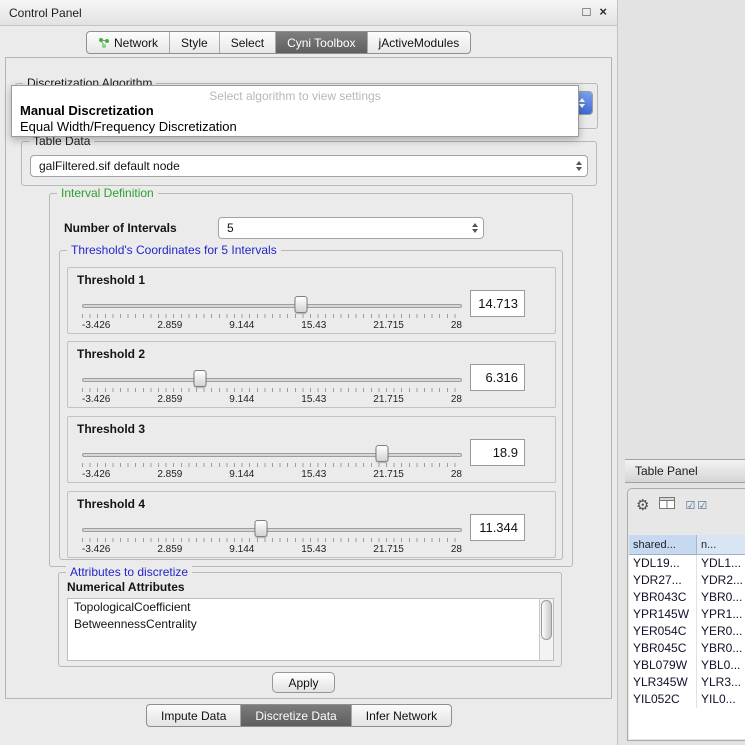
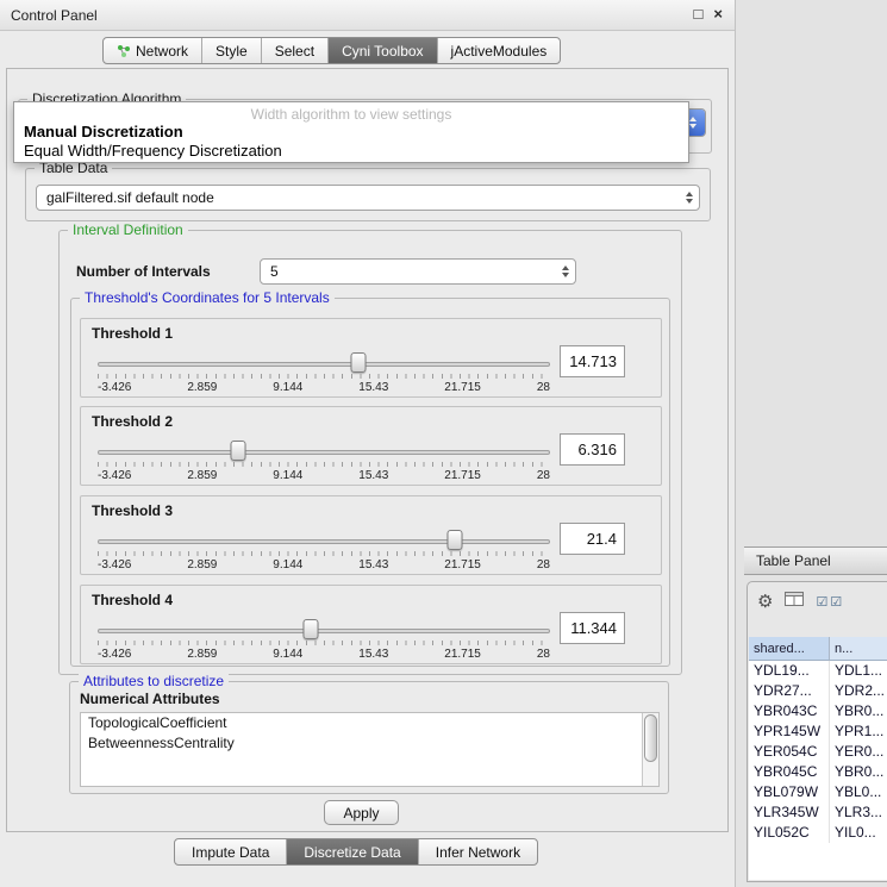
  Control Panel
  □
  ×
  Network
  Style
  Select
  Cyni Toolbox
  jActiveModules
  Discretization Algorithm
- Select algorithm to view settings
+ Width algorithm to view settings
  Manual Discretization
  Equal Width/Frequency Discretization
  Table Data
  galFiltered.sif default node
  Interval Definition
  Number of Intervals
  5
  Threshold's Coordinates for 5 Intervals
  Threshold 1
  -3.426
  2.859
  9.144
  15.43
  21.715
  28
  14.713
  Threshold 2
  -3.426
  2.859
  9.144
  15.43
  21.715
  28
  6.316
  Threshold 3
  -3.426
  2.859
  9.144
  15.43
  21.715
  28
- 18.9
+ 21.4
  Threshold 4
  -3.426
  2.859
  9.144
  15.43
  21.715
  28
  11.344
  Attributes to discretize
  Numerical Attributes
  TopologicalCoefficient
  BetweennessCentrality
  Apply
  Impute Data
  Discretize Data
  Infer Network
  Table Panel
  ⚙
  ☑☑
  shared...
  n...
  YDL19...
  YDL1...
  YDR27...
  YDR2...
  YBR043C
  YBR0...
  YPR145W
  YPR1...
  YER054C
  YER0...
  YBR045C
  YBR0...
  YBL079W
  YBL0...
  YLR345W
  YLR3...
  YIL052C
  YIL0...
